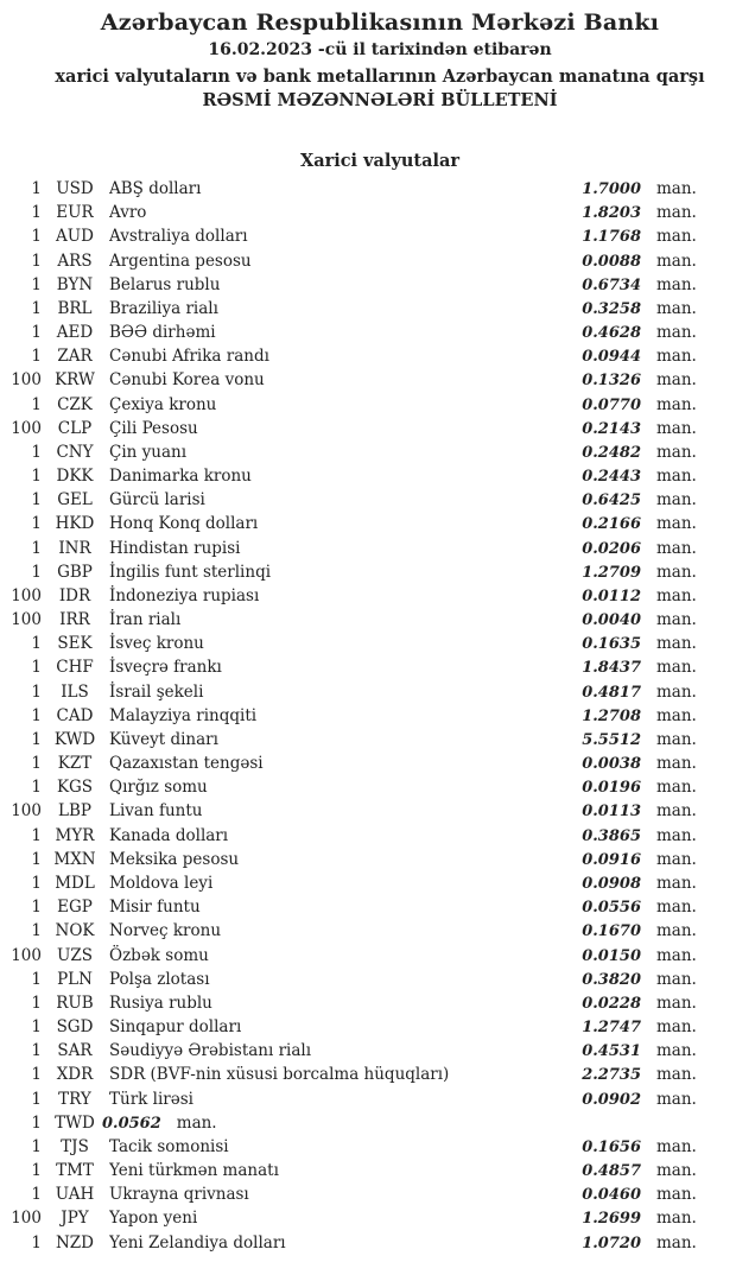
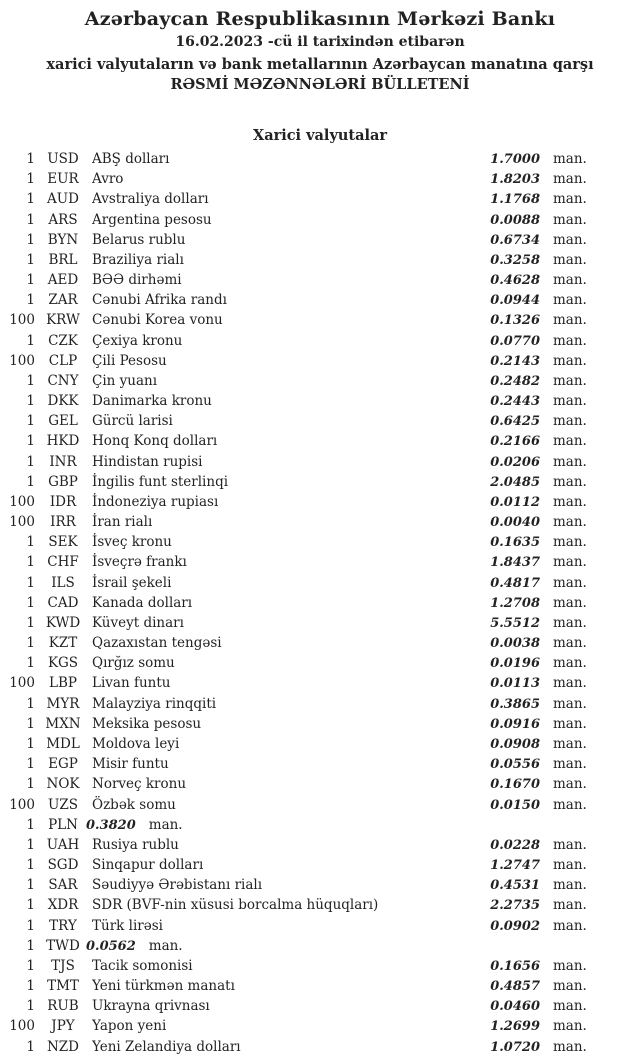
  Azərbaycan Respublikasının Mərkəzi Bankı
  16.02.2023 -cü il tarixindən etibarən
  xarici valyutaların və bank metallarının Azərbaycan manatına qarşı
  RƏSMİ MƏZƏNNƏLƏRİ BÜLLETENİ
  Xarici valyutalar
  1
  USD
  ABŞ dolları
  1.7000
  man.
  1
  EUR
  Avro
  1.8203
  man.
  1
  AUD
  Avstraliya dolları
  1.1768
  man.
  1
  ARS
  Argentina pesosu
  0.0088
  man.
  1
  BYN
  Belarus rublu
  0.6734
  man.
  1
  BRL
  Braziliya rialı
  0.3258
  man.
  1
  AED
  BƏƏ dirhəmi
  0.4628
  man.
  1
  ZAR
  Cənubi Afrika randı
  0.0944
  man.
  100
  KRW
  Cənubi Korea vonu
  0.1326
  man.
  1
  CZK
  Çexiya kronu
  0.0770
  man.
  100
  CLP
  Çili Pesosu
  0.2143
  man.
  1
  CNY
  Çin yuanı
  0.2482
  man.
  1
  DKK
  Danimarka kronu
  0.2443
  man.
  1
  GEL
  Gürcü larisi
  0.6425
  man.
  1
  HKD
  Honq Konq dolları
  0.2166
  man.
  1
  INR
  Hindistan rupisi
  0.0206
  man.
  1
  GBP
  İngilis funt sterlinqi
- 1.2709
+ 2.0485
  man.
  100
  IDR
  İndoneziya rupiası
  0.0112
  man.
  100
  IRR
  İran rialı
  0.0040
  man.
  1
  SEK
  İsveç kronu
  0.1635
  man.
  1
  CHF
  İsveçrə frankı
  1.8437
  man.
  1
  ILS
  İsrail şekeli
  0.4817
  man.
  1
  CAD
- Malayziya rinqqiti
+ Kanada dolları
  1.2708
  man.
  1
  KWD
  Küveyt dinarı
  5.5512
  man.
  1
  KZT
  Qazaxıstan tengəsi
  0.0038
  man.
  1
  KGS
  Qırğız somu
  0.0196
  man.
  100
  LBP
  Livan funtu
  0.0113
  man.
  1
  MYR
- Kanada dolları
+ Malayziya rinqqiti
  0.3865
  man.
  1
  MXN
  Meksika pesosu
  0.0916
  man.
  1
  MDL
  Moldova leyi
  0.0908
  man.
  1
  EGP
  Misir funtu
  0.0556
  man.
  1
  NOK
  Norveç kronu
  0.1670
  man.
  100
  UZS
  Özbək somu
  0.0150
  man.
  1
  PLN
- Polşa zlotası
  0.3820
  man.
  1
- RUB
+ UAH
  Rusiya rublu
  0.0228
  man.
  1
  SGD
  Sinqapur dolları
  1.2747
  man.
  1
  SAR
  Səudiyyə Ərəbistanı rialı
  0.4531
  man.
  1
  XDR
  SDR (BVF-nin xüsusi borcalma hüquqları)
  2.2735
  man.
  1
  TRY
  Türk lirəsi
  0.0902
  man.
  1
  TWD
  0.0562
  man.
  1
  TJS
  Tacik somonisi
  0.1656
  man.
  1
  TMT
  Yeni türkmən manatı
  0.4857
  man.
  1
- UAH
+ RUB
  Ukrayna qrivnası
  0.0460
  man.
  100
  JPY
  Yapon yeni
  1.2699
  man.
  1
  NZD
  Yeni Zelandiya dolları
  1.0720
  man.
